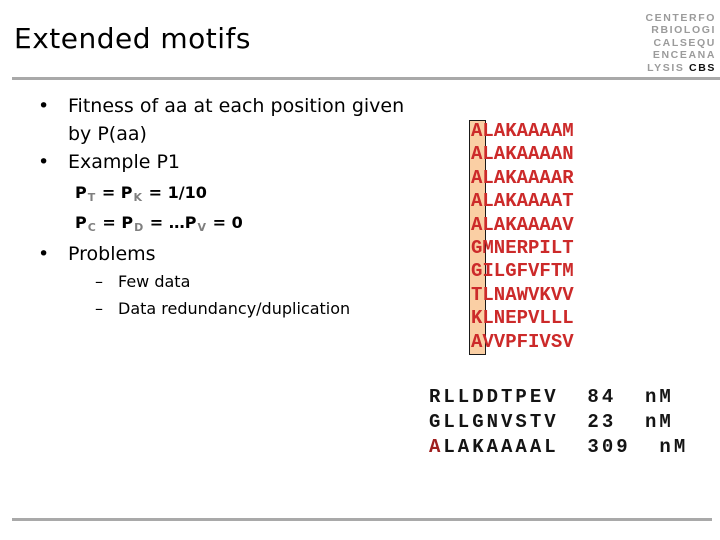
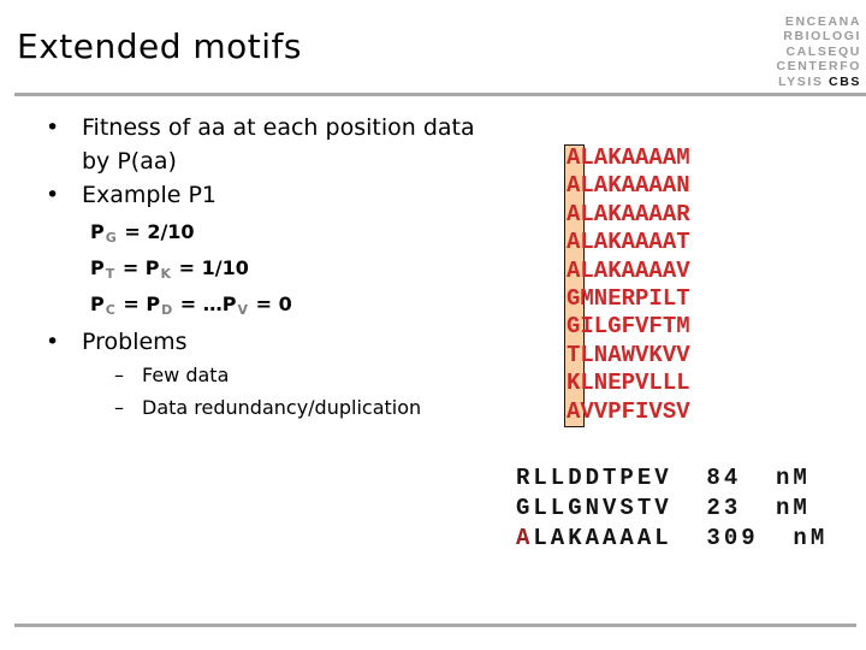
  Extended motifs
- CENTERFO
+ ENCEANA
  RBIOLOGI
  CALSEQU
- ENCEANA
+ CENTERFO
  LYSIS CBS
  •
- Fitness of aa at each position given by P(aa)
+ Fitness of aa at each position data by P(aa)
  •
  Example P1
+ PG = 2/10
  PT = PK = 1/10
  PC = PD = …PV = 0
  •
  Problems
  –
  Few data
  –
  Data redundancy/duplication
  ALAKAAAAM
  ALAKAAAAN
  ALAKAAAAR
  ALAKAAAAT
  ALAKAAAAV
  GMNERPILT
  GILGFVFTM
  TLNAWVKVV
  KLNEPVLLL
  AVVPFIVSV
  RLLDDTPEV 84 nM
  GLLGNVSTV 23 nM
  ALAKAAAAL 309 nM
